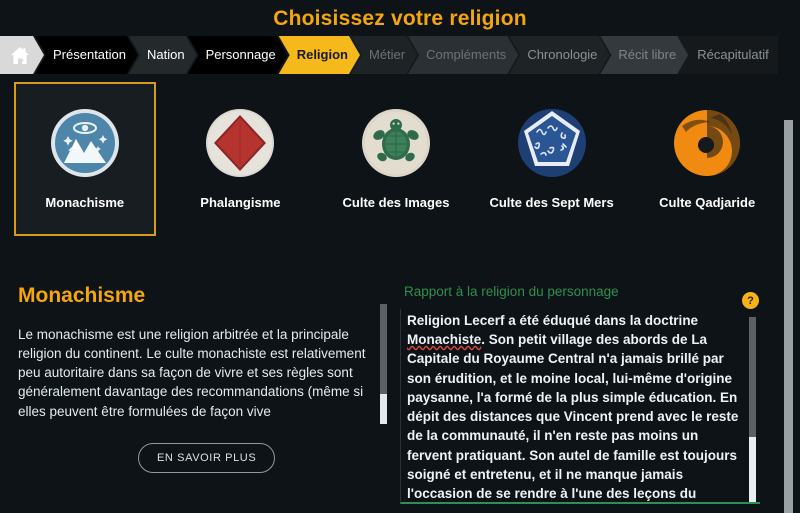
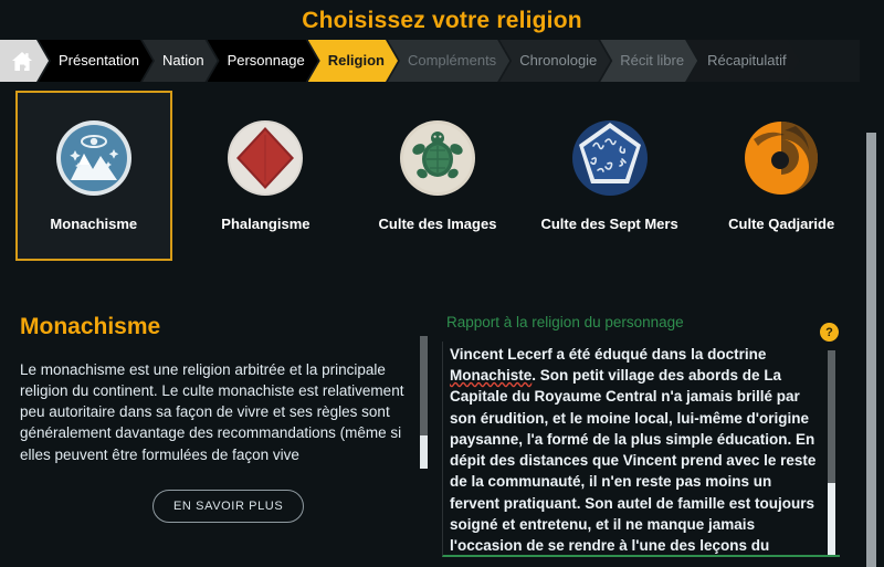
  Choisissez votre religion
  Présentation
  Nation
  Personnage
  Religion
- Métier
  Compléments
  Chronologie
  Récit libre
  Récapitulatif
  Monachisme
  Phalangisme
  Culte des Images
  Culte des Sept Mers
  Culte Qadjaride
  Monachisme
  Le monachisme est une religion arbitrée et la principale religion du continent. Le culte monachiste est relativement peu autoritaire dans sa façon de vivre et ses règles sont généralement davantage des recommandations (même si elles peuvent être formulées de façon vive
  EN SAVOIR PLUS
  Rapport à la religion du personnage
  ?
- Religion Lecerf a été éduqué dans la doctrine Monachiste. Son petit village des abords de La Capitale du Royaume Central n'a jamais brillé par son érudition, et le moine local, lui-même d'origine paysanne, l'a formé de la plus simple éducation. En dépit des distances que Vincent prend avec le reste de la communauté, il n'en reste pas moins un fervent pratiquant. Son autel de famille est toujours soigné et entretenu, et il ne manque jamais l'occasion de se rendre à l'une des leçons du
+ Vincent Lecerf a été éduqué dans la doctrine Monachiste. Son petit village des abords de La Capitale du Royaume Central n'a jamais brillé par son érudition, et le moine local, lui-même d'origine paysanne, l'a formé de la plus simple éducation. En dépit des distances que Vincent prend avec le reste de la communauté, il n'en reste pas moins un fervent pratiquant. Son autel de famille est toujours soigné et entretenu, et il ne manque jamais l'occasion de se rendre à l'une des leçons du
